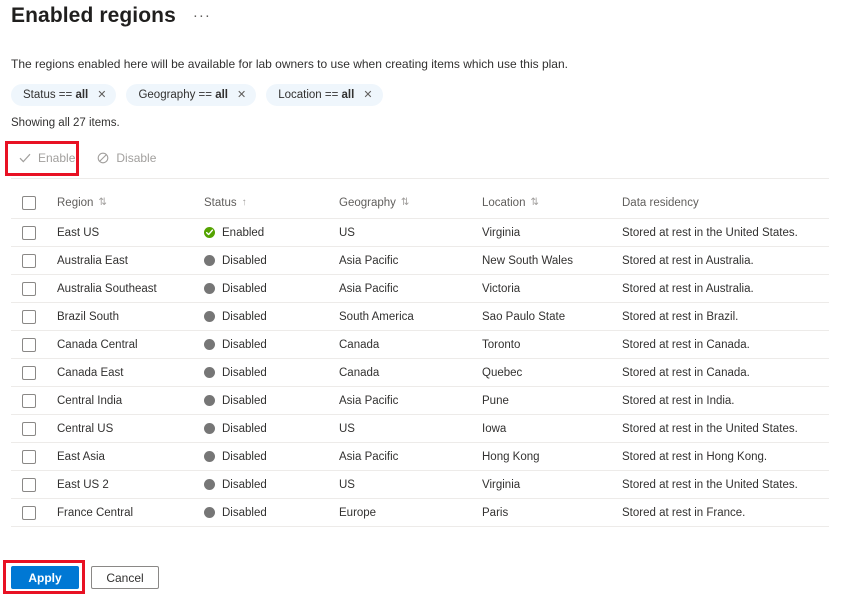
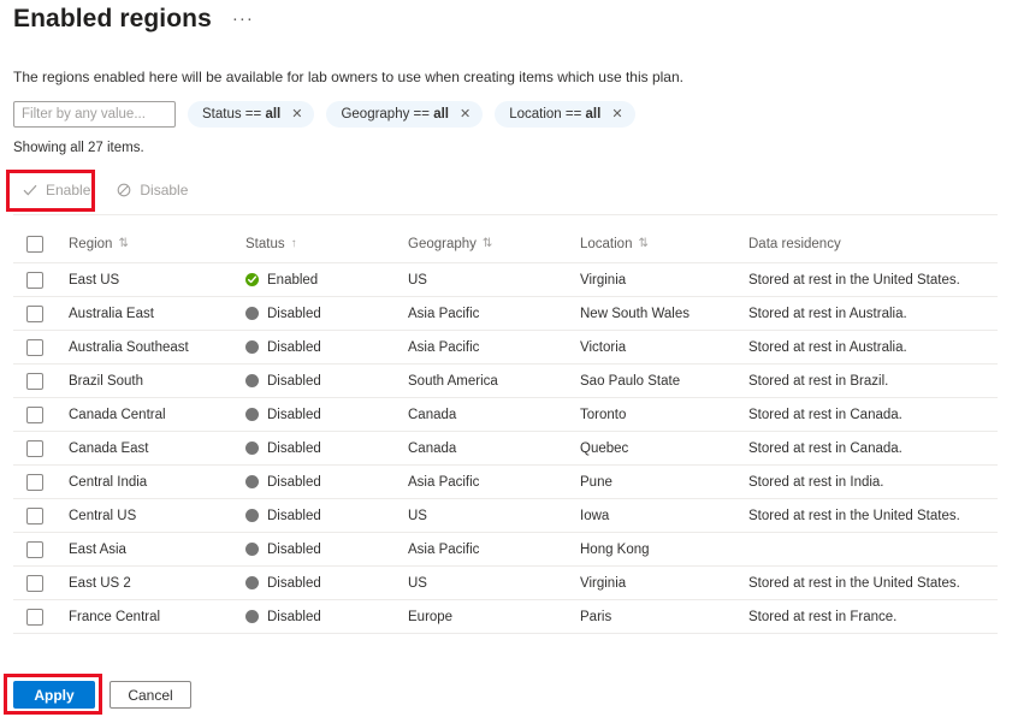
  Enabled regions
  ···
  The regions enabled here will be available for lab owners to use when creating items which use this plan.
+ Filter by any value...
  Status == all
  ✕
  Geography == all
  ✕
  Location == all
  ✕
  Showing all 27 items.
  Enable
  Disable
  Region ⇅
  Status ↑
  Geography ⇅
  Location ⇅
  Data residency
  East US
  Enabled
  US
  Virginia
  Stored at rest in the United States.
  Australia East
  Disabled
  Asia Pacific
  New South Wales
  Stored at rest in Australia.
  Australia Southeast
  Disabled
  Asia Pacific
  Victoria
  Stored at rest in Australia.
  Brazil South
  Disabled
  South America
  Sao Paulo State
  Stored at rest in Brazil.
  Canada Central
  Disabled
  Canada
  Toronto
  Stored at rest in Canada.
  Canada East
  Disabled
  Canada
  Quebec
  Stored at rest in Canada.
  Central India
  Disabled
  Asia Pacific
  Pune
  Stored at rest in India.
  Central US
  Disabled
  US
  Iowa
  Stored at rest in the United States.
  East Asia
  Disabled
  Asia Pacific
  Hong Kong
- Stored at rest in Hong Kong.
  East US 2
  Disabled
  US
  Virginia
  Stored at rest in the United States.
  France Central
  Disabled
  Europe
  Paris
  Stored at rest in France.
  Apply
  Cancel
